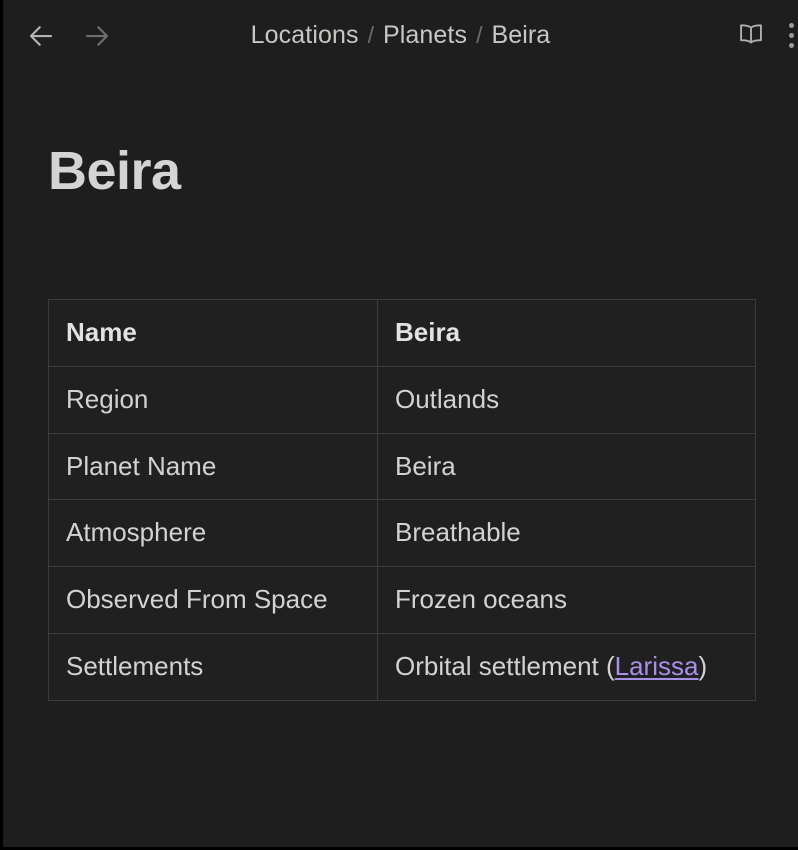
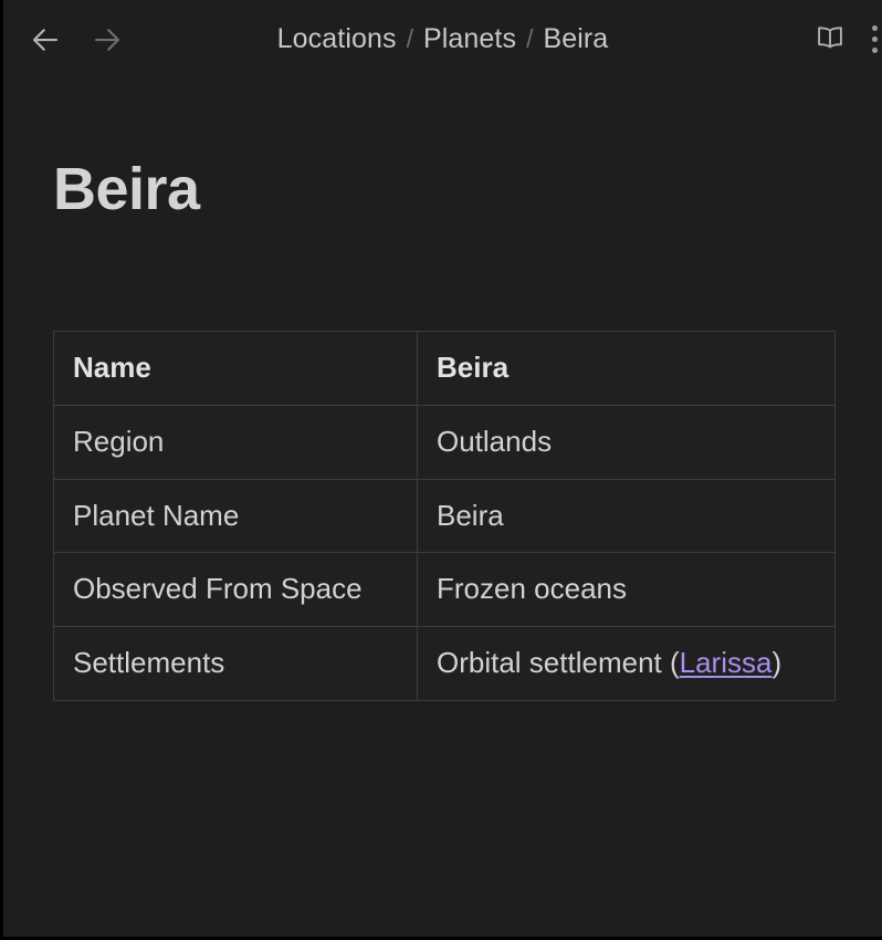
  Locations
  /
  Planets
  /
  Beira
  Beira
  Name	Beira
  Region	Outlands
  Planet Name	Beira
- Atmosphere	Breathable
  Observed From Space	Frozen oceans
  Settlements	Orbital settlement (Larissa)
